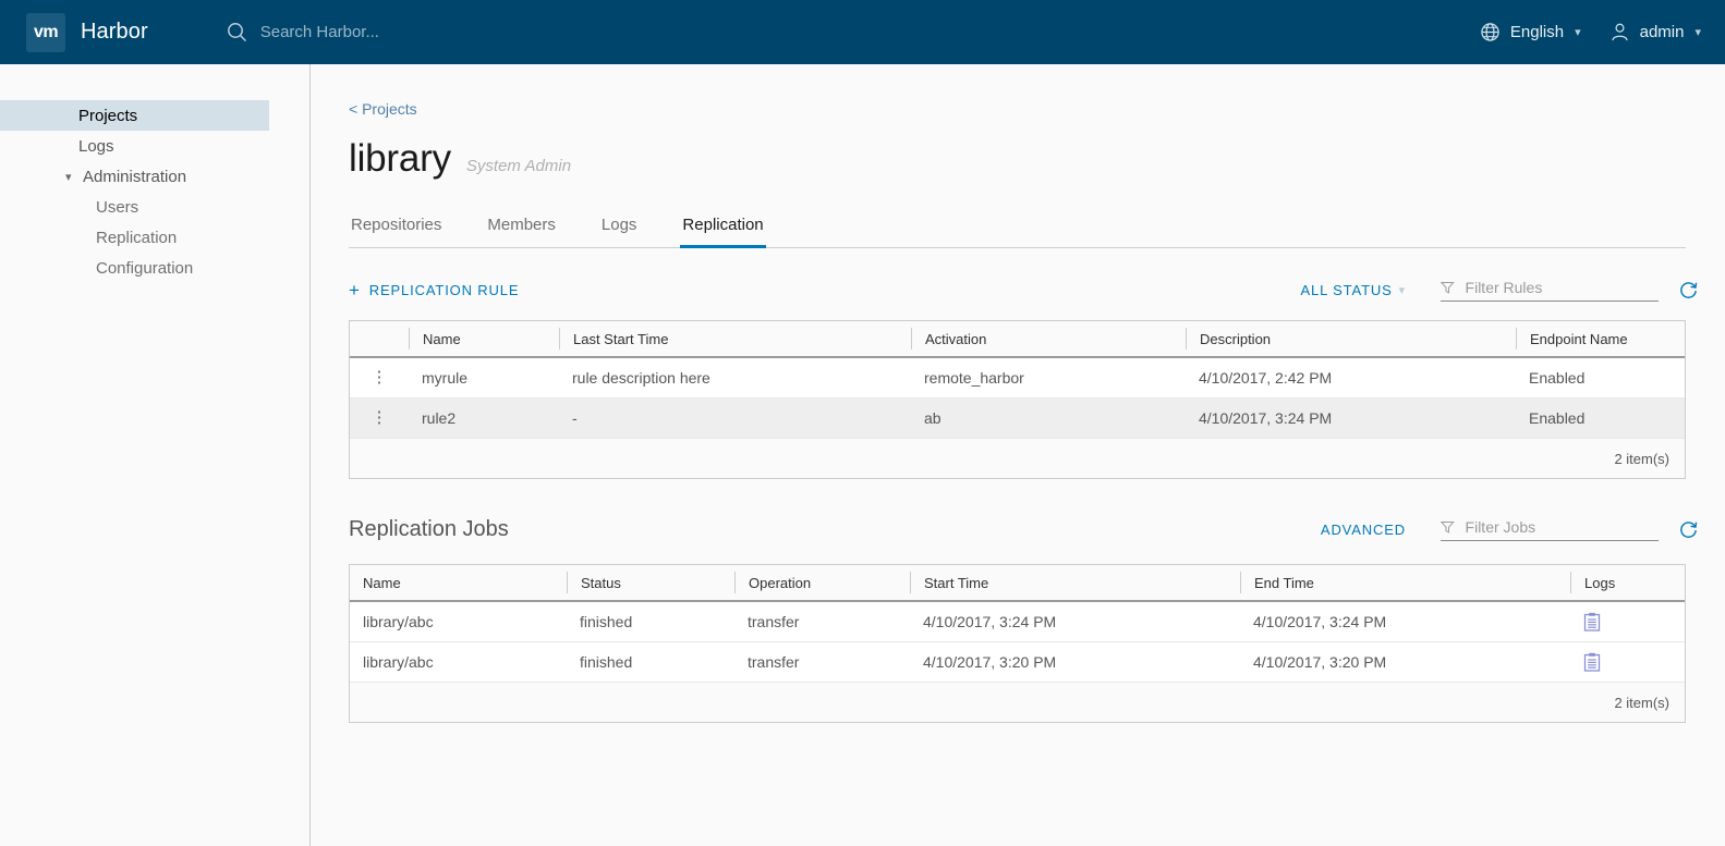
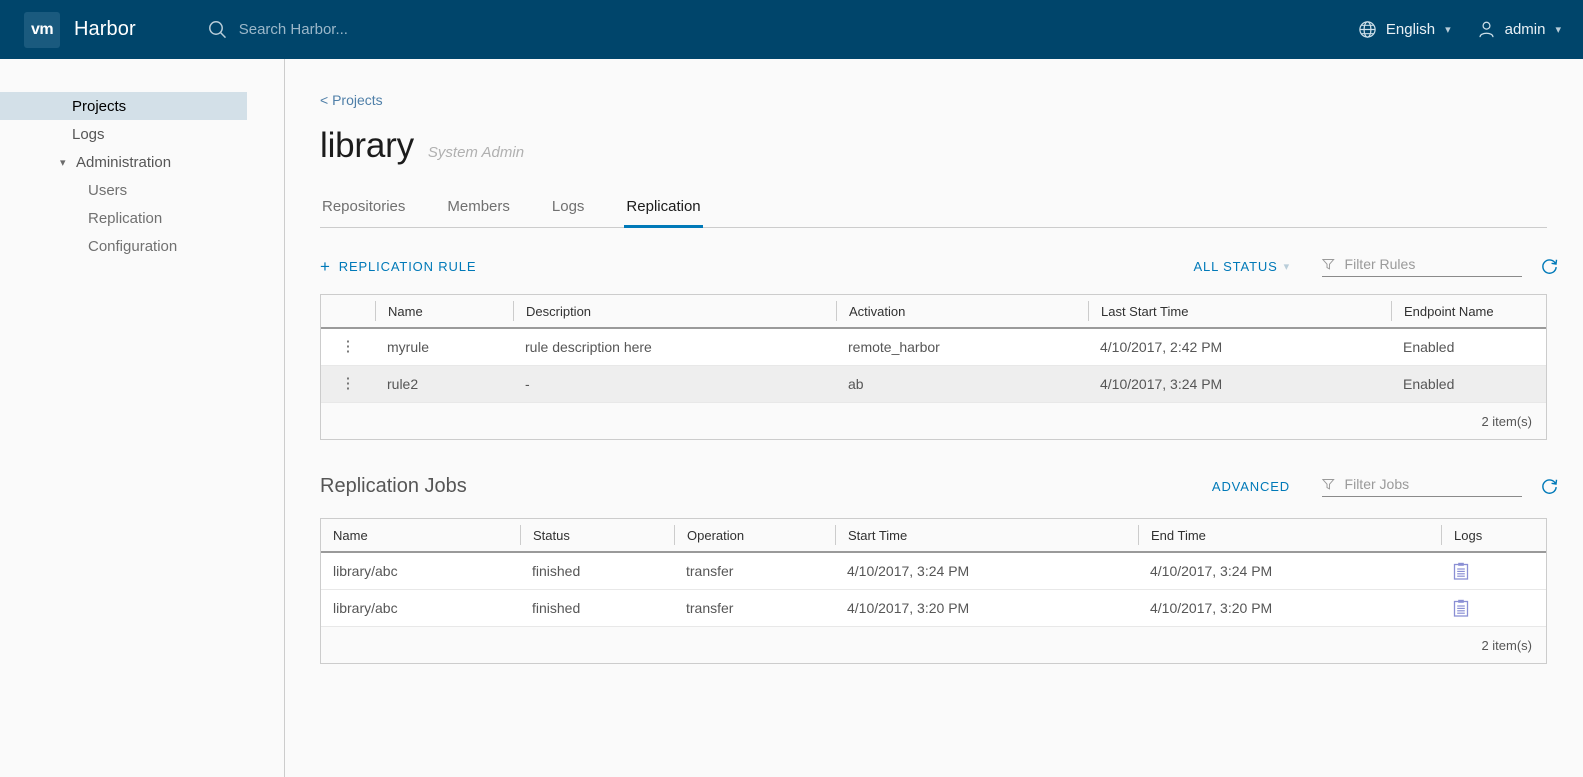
  vm
  Harbor
  Search Harbor...
  English
  ▾
  admin
  ▾
  Projects
  Logs
  ▾
  Administration
  Users
  Replication
  Configuration
  < Projects
  library
  System Admin
  Repositories
  Members
  Logs
  Replication
  +
  REPLICATION RULE
  ALL STATUS
  ▾
  Filter Rules
  Name
- Last Start Time
+ Description
  Activation
- Description
+ Last Start Time
  Endpoint Name
  ⋮
  myrule
  rule description here
  remote_harbor
  4/10/2017, 2:42 PM
  Enabled
  ⋮
  rule2
  -
  ab
  4/10/2017, 3:24 PM
  Enabled
  2 item(s)
  Replication Jobs
  ADVANCED
  Filter Jobs
  Name
  Status
  Operation
  Start Time
  End Time
  Logs
  library/abc
  finished
  transfer
  4/10/2017, 3:24 PM
  4/10/2017, 3:24 PM
  library/abc
  finished
  transfer
  4/10/2017, 3:20 PM
  4/10/2017, 3:20 PM
  2 item(s)
